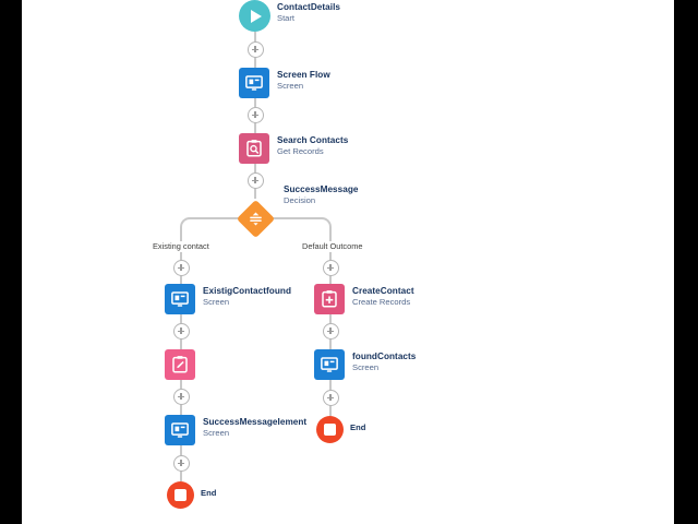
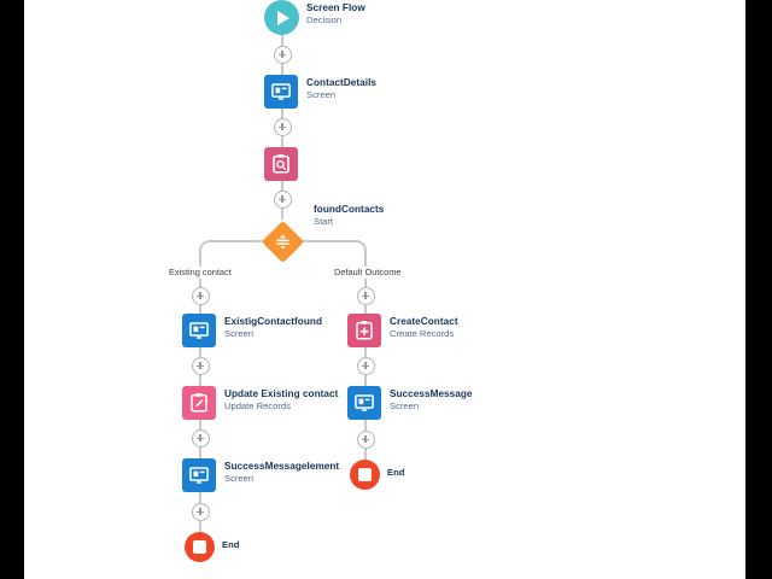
  Existing contact
  Default Outcome
- ContactDetails
+ Screen Flow
- Start
+ Decision
- Screen Flow
+ ContactDetails
  Screen
- Search Contacts
- Get Records
- SuccessMessage
+ foundContacts
- Decision
+ Start
  ExistigContactfound
  Screen
+ Update Existing contact
+ Update Records
  SuccessMessageIement
  Screen
  End
  CreateContact
  Create Records
- foundContacts
+ SuccessMessage
  Screen
  End
